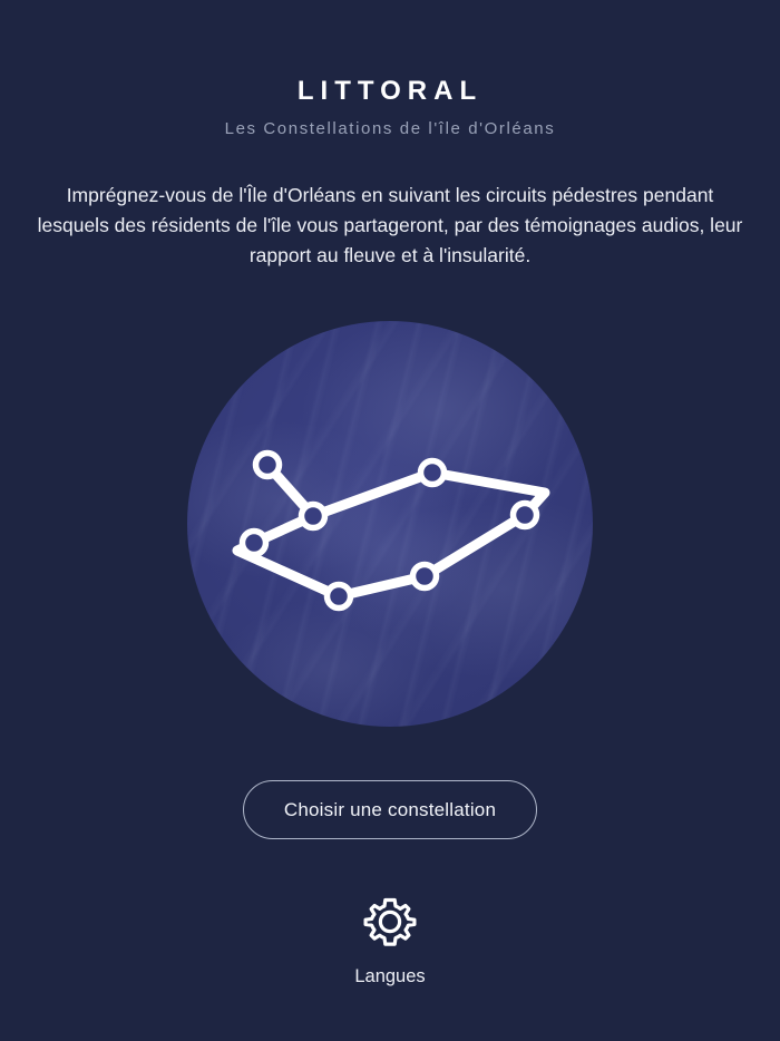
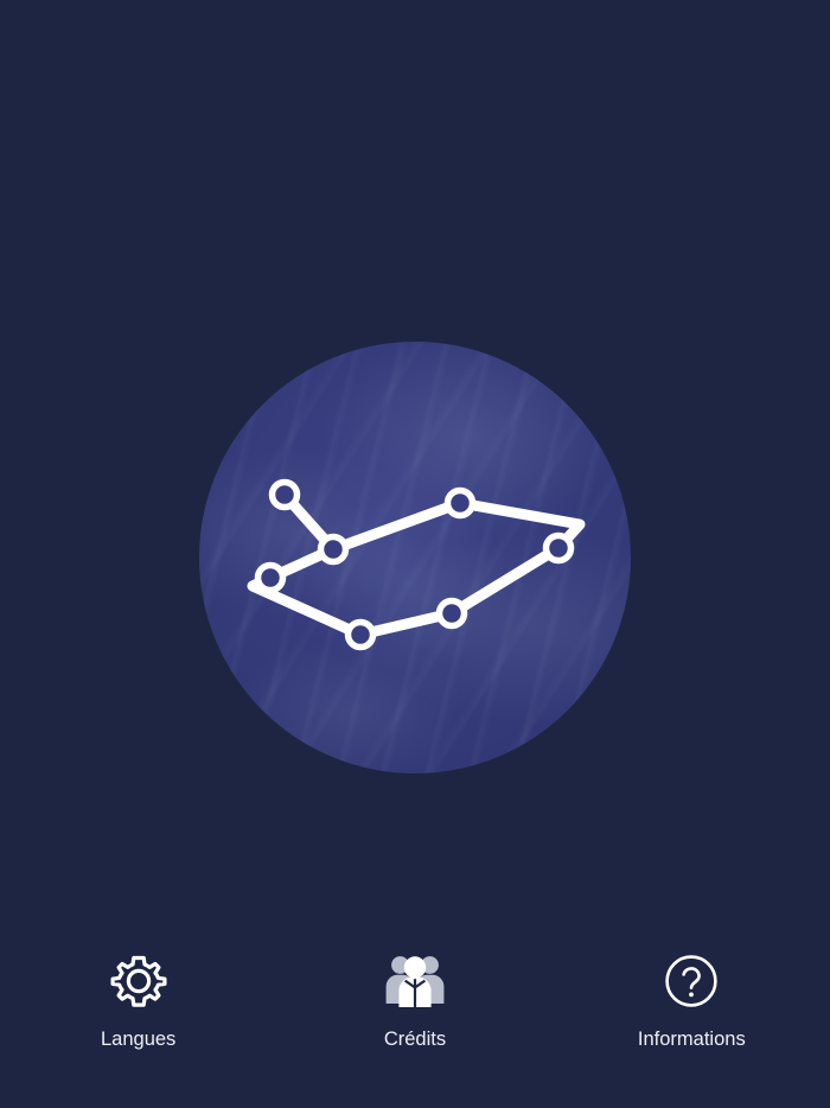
- LITTORAL
- Les Constellations de l'île d'Orléans
- Imprégnez-vous de l'Île d'Orléans en suivant les circuits pédestres pendant lesquels des résidents de l'île vous partageront, par des témoignages audios, leur rapport au fleuve et à l'insularité.
- Choisir une constellation
  Langues
+ Crédits
+ Informations
